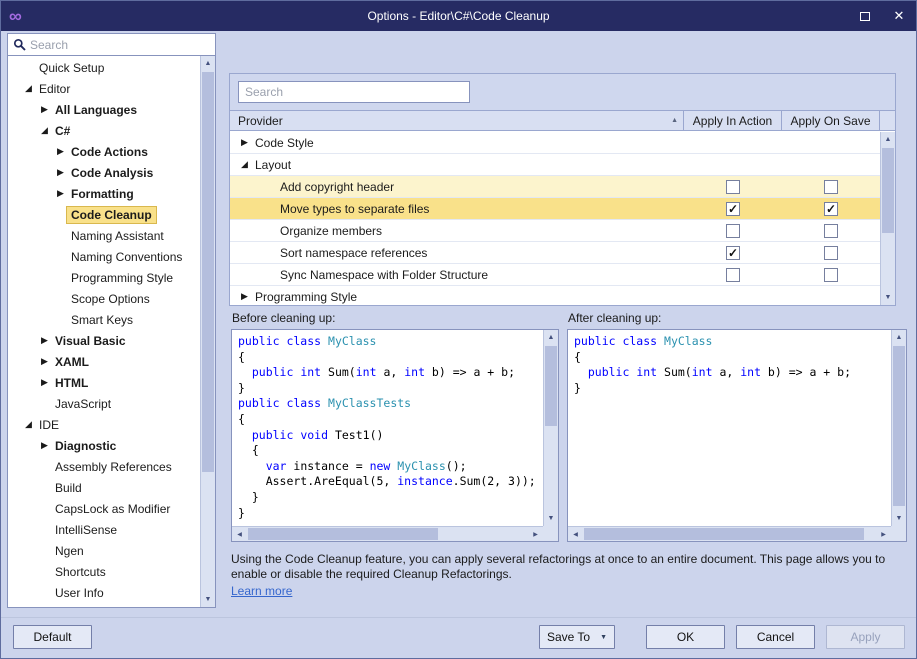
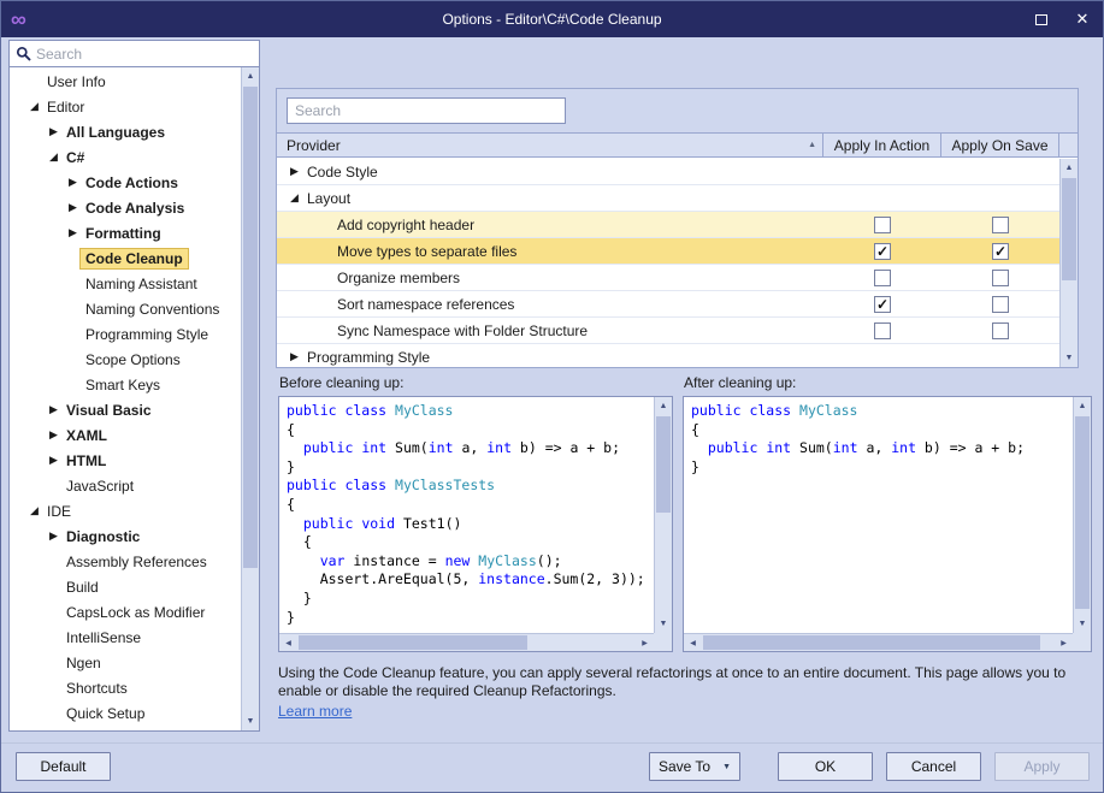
  ∞
  Options - Editor\C#\Code Cleanup
  ✕
  Search
- Quick Setup
+ User Info
  ◢
  Editor
  ▶
  All Languages
  ◢
  C#
  ▶
  Code Actions
  ▶
  Code Analysis
  ▶
  Formatting
  Code Cleanup
  Naming Assistant
  Naming Conventions
  Programming Style
  Scope Options
  Smart Keys
  ▶
  Visual Basic
  ▶
  XAML
  ▶
  HTML
  JavaScript
  ◢
  IDE
  ▶
  Diagnostic
  Assembly References
  Build
  CapsLock as Modifier
  IntelliSense
  Ngen
  Shortcuts
- User Info
+ Quick Setup
  Search
  Provider
  Apply In Action
  Apply On Save
  ▶
  Code Style
  ◢
  Layout
  Add copyright header
  Move types to separate files
  Organize members
  Sort namespace references
  Sync Namespace with Folder Structure
  ▶
  Programming Style
  Before cleaning up:
  public class MyClass
  {
  public int Sum(int a, int b) => a + b;
  }
  public class MyClassTests
  {
  public void Test1()
  {
  var instance = new MyClass();
  Assert.AreEqual(5, instance.Sum(2, 3));
  }
  }
  After cleaning up:
  public class MyClass
  {
  public int Sum(int a, int b) => a + b;
  }
  Using the Code Cleanup feature, you can apply several refactorings at once to an entire document. This page allows you to enable or disable the required Cleanup Refactorings.
  Learn more
  Default
  Save To
  OK
  Cancel
  Apply
